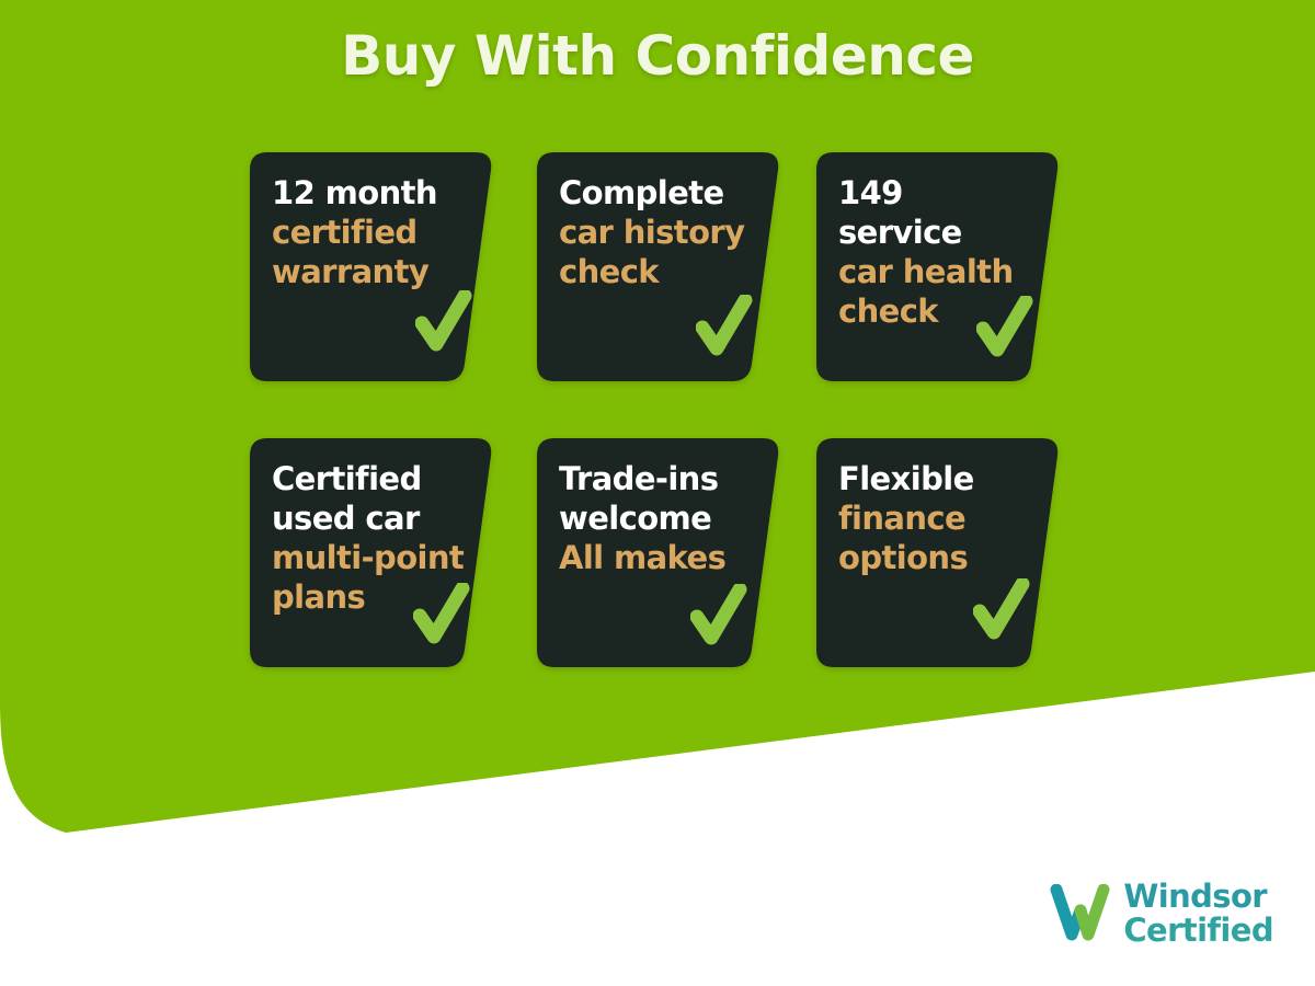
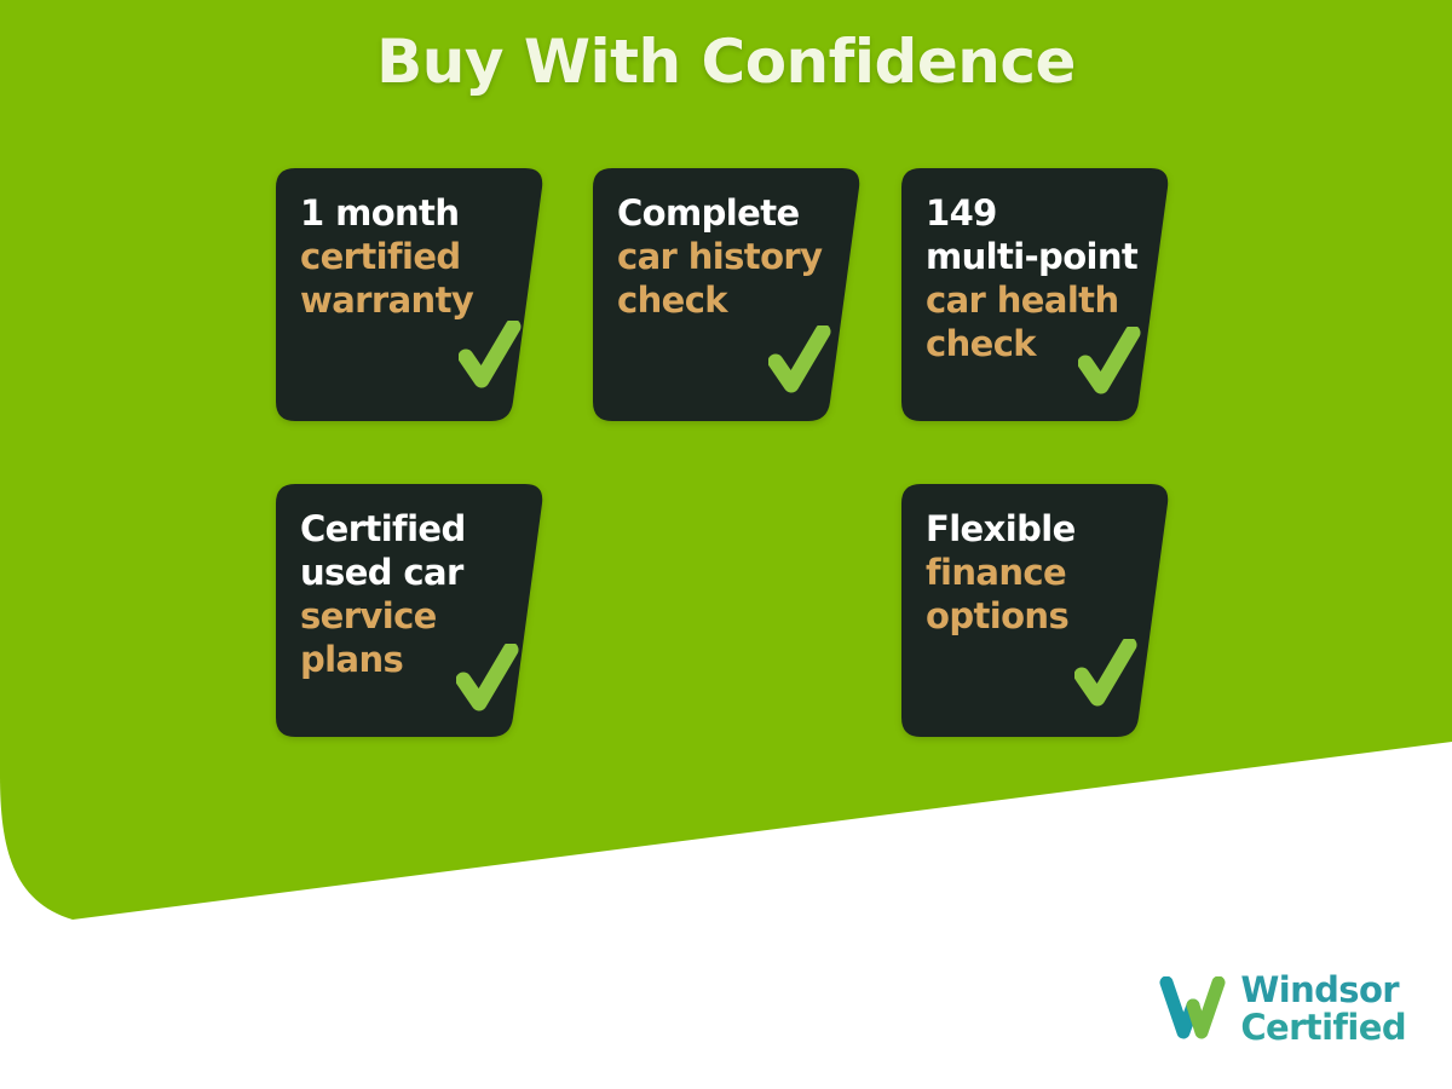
  Buy With Confidence
- 12 month
+ 1 month
  certified
  warranty
  Complete
  car history
  check
  149
- service
+ multi-point
  car health
  check
  Certified
  used car
- multi-point
+ service
  plans
- Trade-ins
- welcome
- All makes
  Flexible
  finance
  options
  Windsor
  Certified
